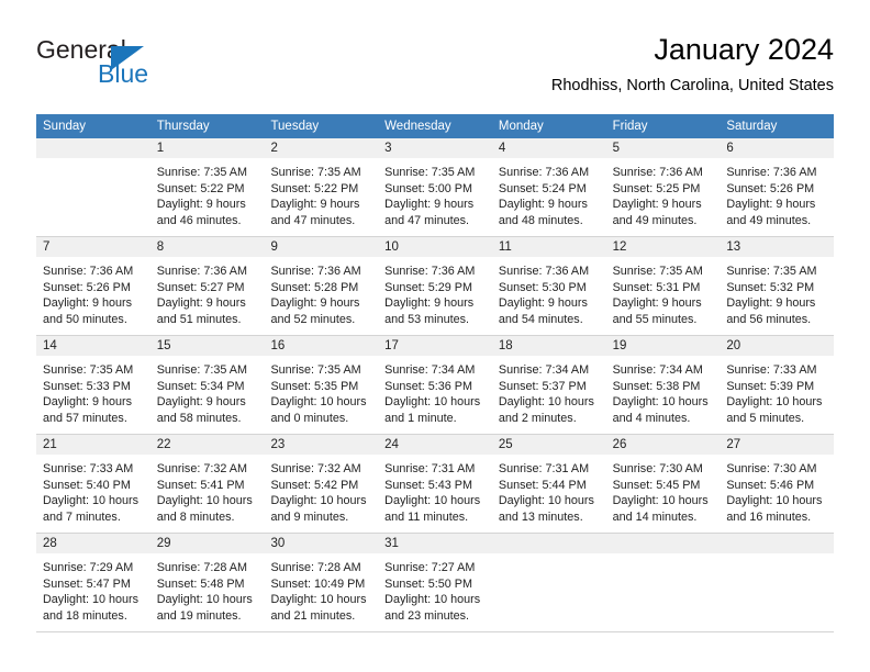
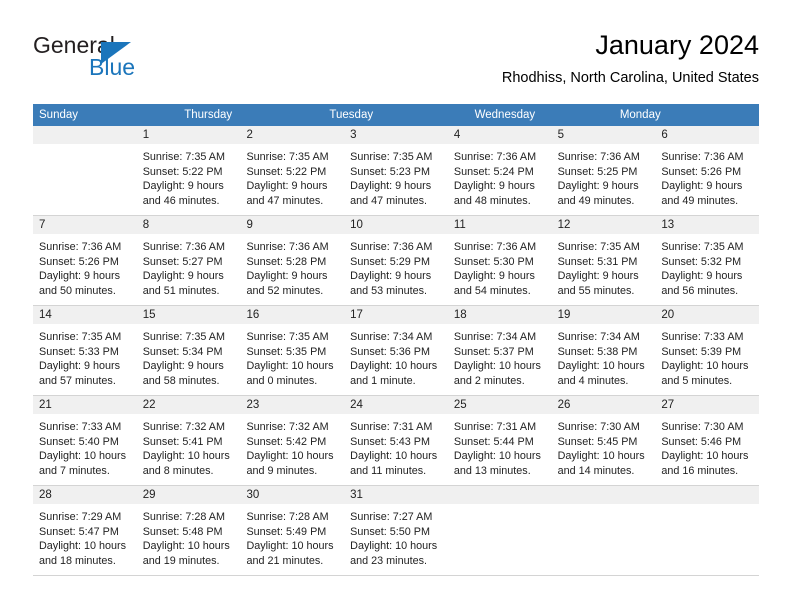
  General
  Blue
  January 2024
  Rhodhiss, North Carolina, United States
  Sunday
  Thursday
  Tuesday
  Wednesday
  Monday
- Friday
- Saturday
  1
  Sunrise: 7:35 AM
  Sunset: 5:22 PM
  Daylight: 9 hours
  and 46 minutes.
  2
  Sunrise: 7:35 AM
  Sunset: 5:22 PM
  Daylight: 9 hours
  and 47 minutes.
  3
  Sunrise: 7:35 AM
- Sunset: 5:00 PM
+ Sunset: 5:23 PM
  Daylight: 9 hours
  and 47 minutes.
  4
  Sunrise: 7:36 AM
  Sunset: 5:24 PM
  Daylight: 9 hours
  and 48 minutes.
  5
  Sunrise: 7:36 AM
  Sunset: 5:25 PM
  Daylight: 9 hours
  and 49 minutes.
  6
  Sunrise: 7:36 AM
  Sunset: 5:26 PM
  Daylight: 9 hours
  and 49 minutes.
  7
  Sunrise: 7:36 AM
  Sunset: 5:26 PM
  Daylight: 9 hours
  and 50 minutes.
  8
  Sunrise: 7:36 AM
  Sunset: 5:27 PM
  Daylight: 9 hours
  and 51 minutes.
  9
  Sunrise: 7:36 AM
  Sunset: 5:28 PM
  Daylight: 9 hours
  and 52 minutes.
  10
  Sunrise: 7:36 AM
  Sunset: 5:29 PM
  Daylight: 9 hours
  and 53 minutes.
  11
  Sunrise: 7:36 AM
  Sunset: 5:30 PM
  Daylight: 9 hours
  and 54 minutes.
  12
  Sunrise: 7:35 AM
  Sunset: 5:31 PM
  Daylight: 9 hours
  and 55 minutes.
  13
  Sunrise: 7:35 AM
  Sunset: 5:32 PM
  Daylight: 9 hours
  and 56 minutes.
  14
  Sunrise: 7:35 AM
  Sunset: 5:33 PM
  Daylight: 9 hours
  and 57 minutes.
  15
  Sunrise: 7:35 AM
  Sunset: 5:34 PM
  Daylight: 9 hours
  and 58 minutes.
  16
  Sunrise: 7:35 AM
  Sunset: 5:35 PM
  Daylight: 10 hours
  and 0 minutes.
  17
  Sunrise: 7:34 AM
  Sunset: 5:36 PM
  Daylight: 10 hours
  and 1 minute.
  18
  Sunrise: 7:34 AM
  Sunset: 5:37 PM
  Daylight: 10 hours
  and 2 minutes.
  19
  Sunrise: 7:34 AM
  Sunset: 5:38 PM
  Daylight: 10 hours
  and 4 minutes.
  20
  Sunrise: 7:33 AM
  Sunset: 5:39 PM
  Daylight: 10 hours
  and 5 minutes.
  21
  Sunrise: 7:33 AM
  Sunset: 5:40 PM
  Daylight: 10 hours
  and 7 minutes.
  22
  Sunrise: 7:32 AM
  Sunset: 5:41 PM
  Daylight: 10 hours
  and 8 minutes.
  23
  Sunrise: 7:32 AM
  Sunset: 5:42 PM
  Daylight: 10 hours
  and 9 minutes.
  24
  Sunrise: 7:31 AM
  Sunset: 5:43 PM
  Daylight: 10 hours
  and 11 minutes.
  25
  Sunrise: 7:31 AM
  Sunset: 5:44 PM
  Daylight: 10 hours
  and 13 minutes.
  26
  Sunrise: 7:30 AM
  Sunset: 5:45 PM
  Daylight: 10 hours
  and 14 minutes.
  27
  Sunrise: 7:30 AM
  Sunset: 5:46 PM
  Daylight: 10 hours
  and 16 minutes.
  28
  Sunrise: 7:29 AM
  Sunset: 5:47 PM
  Daylight: 10 hours
  and 18 minutes.
  29
  Sunrise: 7:28 AM
  Sunset: 5:48 PM
  Daylight: 10 hours
  and 19 minutes.
  30
  Sunrise: 7:28 AM
- Sunset: 10:49 PM
+ Sunset: 5:49 PM
  Daylight: 10 hours
  and 21 minutes.
  31
  Sunrise: 7:27 AM
  Sunset: 5:50 PM
  Daylight: 10 hours
  and 23 minutes.
